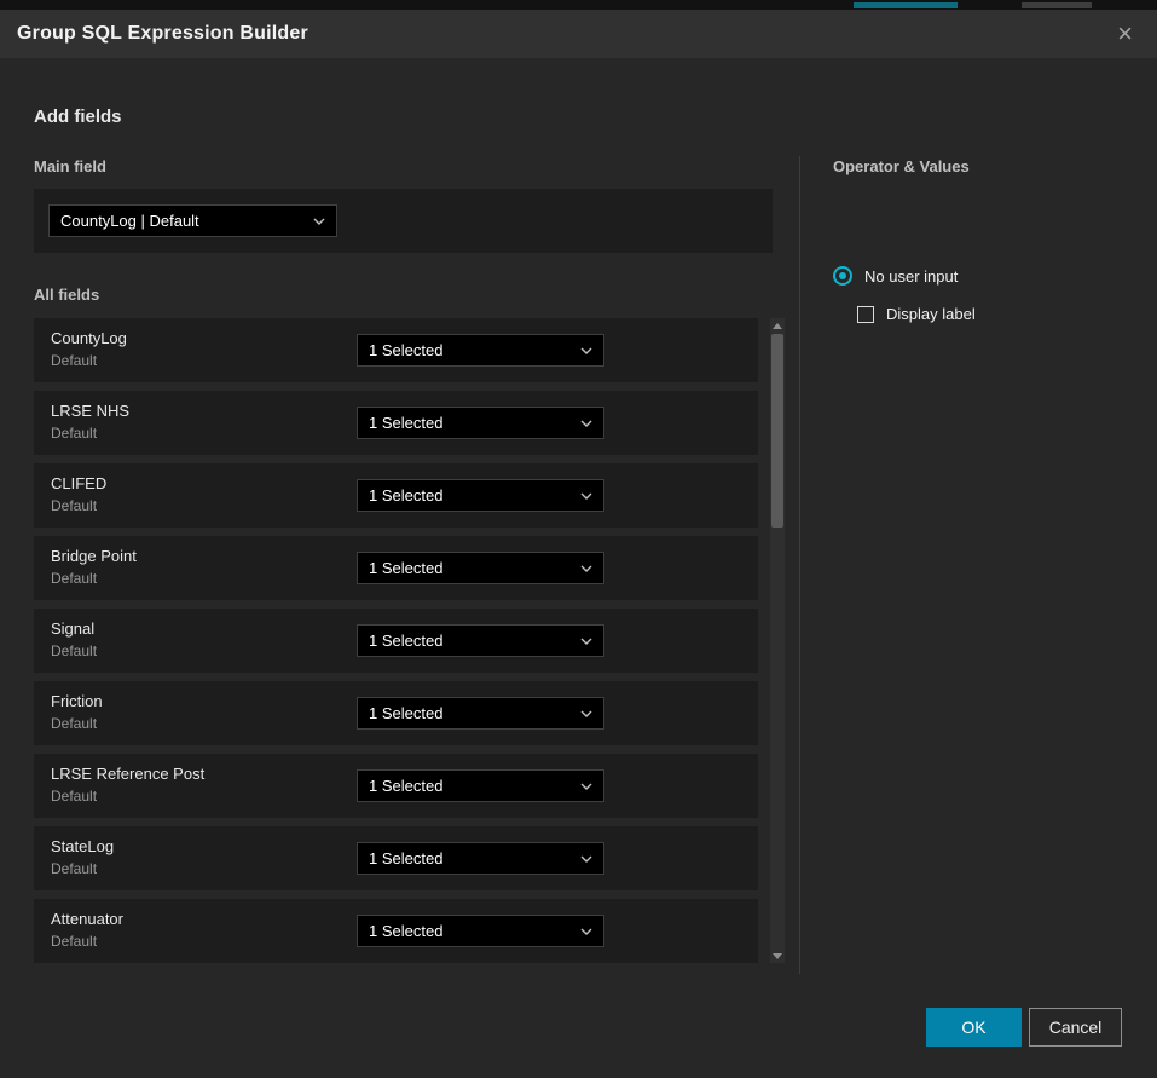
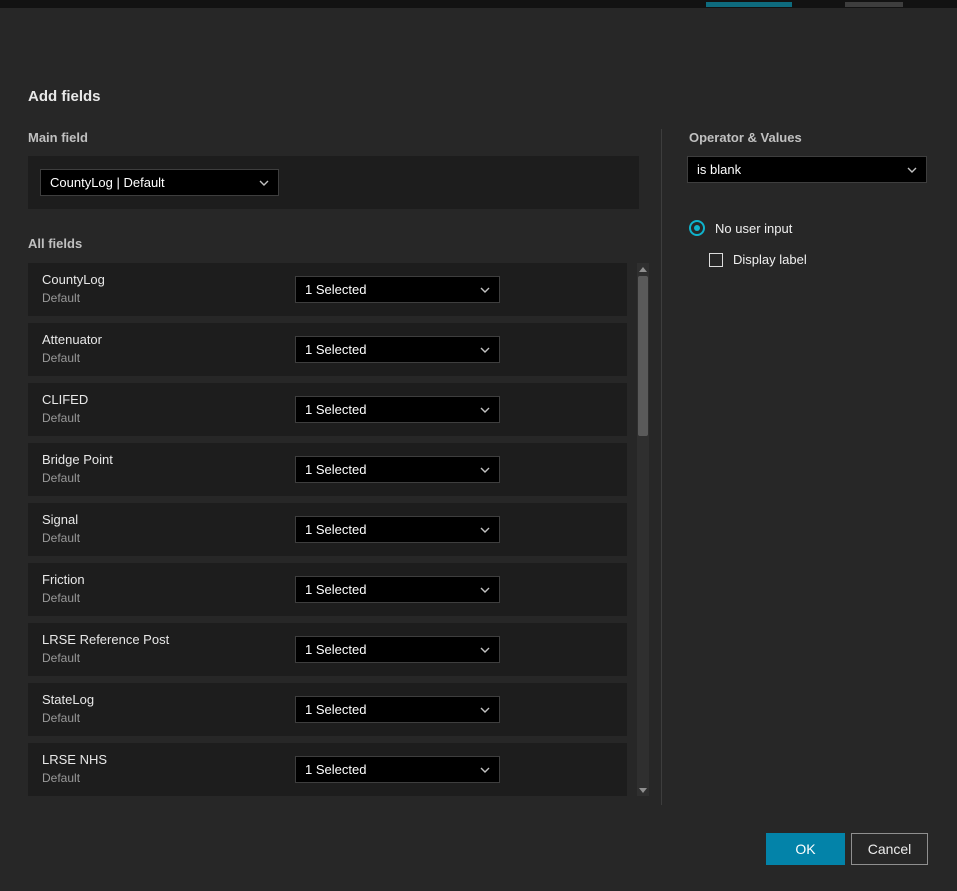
- Group SQL Expression Builder
- ×
  Add fields
  Main field
  All fields
  Operator & Values
  CountyLog | Default
  CountyLog
  Default
  1 Selected
- LRSE NHS
+ Attenuator
  Default
  1 Selected
  CLIFED
  Default
  1 Selected
  Bridge Point
  Default
  1 Selected
  Signal
  Default
  1 Selected
  Friction
  Default
  1 Selected
  LRSE Reference Post
  Default
  1 Selected
  StateLog
  Default
  1 Selected
- Attenuator
+ LRSE NHS
  Default
  1 Selected
+ is blank
  No user input
  Display label
  OK
  Cancel
